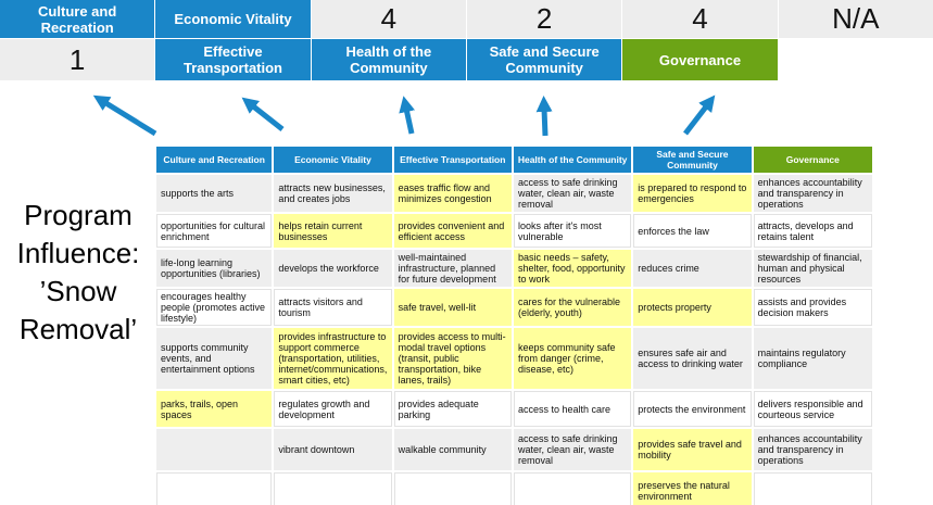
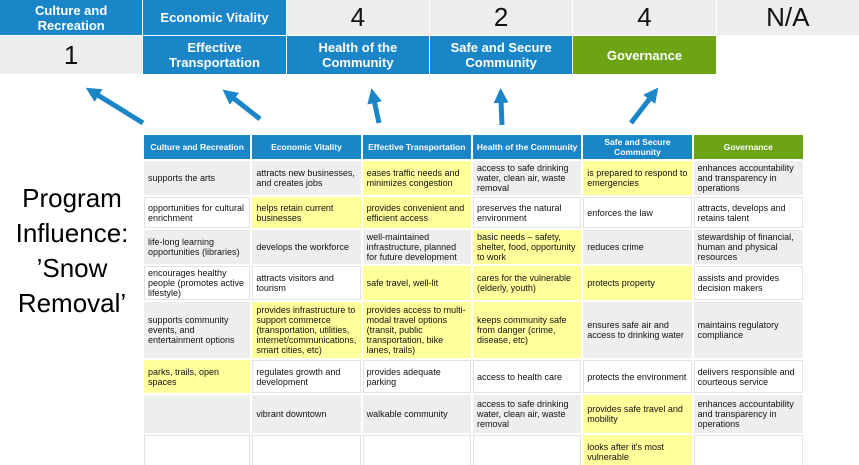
  Culture and Recreation
  1
  Economic Vitality
  Effective Transportation
  4
  Health of the Community
  2
  Safe and Secure Community
  4
  Governance
  N/A
  Program Influence:
  ’Snow Removal’
  Culture and Recreation	Economic Vitality	Effective Transportation	Health of the Community	Safe and Secure Community	Governance
- supports the arts	attracts new businesses, and creates jobs	eases traffic flow and minimizes congestion	access to safe drinking water, clean air, waste removal	is prepared to respond to emergencies	enhances accountability and transparency in operations
+ supports the arts	attracts new businesses, and creates jobs	eases traffic needs and minimizes congestion	access to safe drinking water, clean air, waste removal	is prepared to respond to emergencies	enhances accountability and transparency in operations
- opportunities for cultural enrichment	helps retain current businesses	provides convenient and efficient access	looks after it's most vulnerable	enforces the law	attracts, develops and retains talent
+ opportunities for cultural enrichment	helps retain current businesses	provides convenient and efficient access	preserves the natural environment	enforces the law	attracts, develops and retains talent
  life-long learning opportunities (libraries)	develops the workforce	well-maintained infrastructure, planned for future development	basic needs – safety, shelter, food, opportunity to work	reduces crime	stewardship of financial, human and physical resources
  encourages healthy people (promotes active lifestyle)	attracts visitors and tourism	safe travel, well-lit	cares for the vulnerable (elderly, youth)	protects property	assists and provides decision makers
  supports community events, and entertainment options	provides infrastructure to support commerce (transportation, utilities, internet/communications, smart cities, etc)	provides access to multi-modal travel options (transit, public transportation, bike lanes, trails)	keeps community safe from danger (crime, disease, etc)	ensures safe air and access to drinking water	maintains regulatory compliance
  parks, trails, open spaces	regulates growth and development	provides adequate parking	access to health care	protects the environment	delivers responsible and courteous service
  	vibrant downtown	walkable community	access to safe drinking water, clean air, waste removal	provides safe travel and mobility	enhances accountability and transparency in operations
- 				preserves the natural environment
+ 				looks after it's most vulnerable
